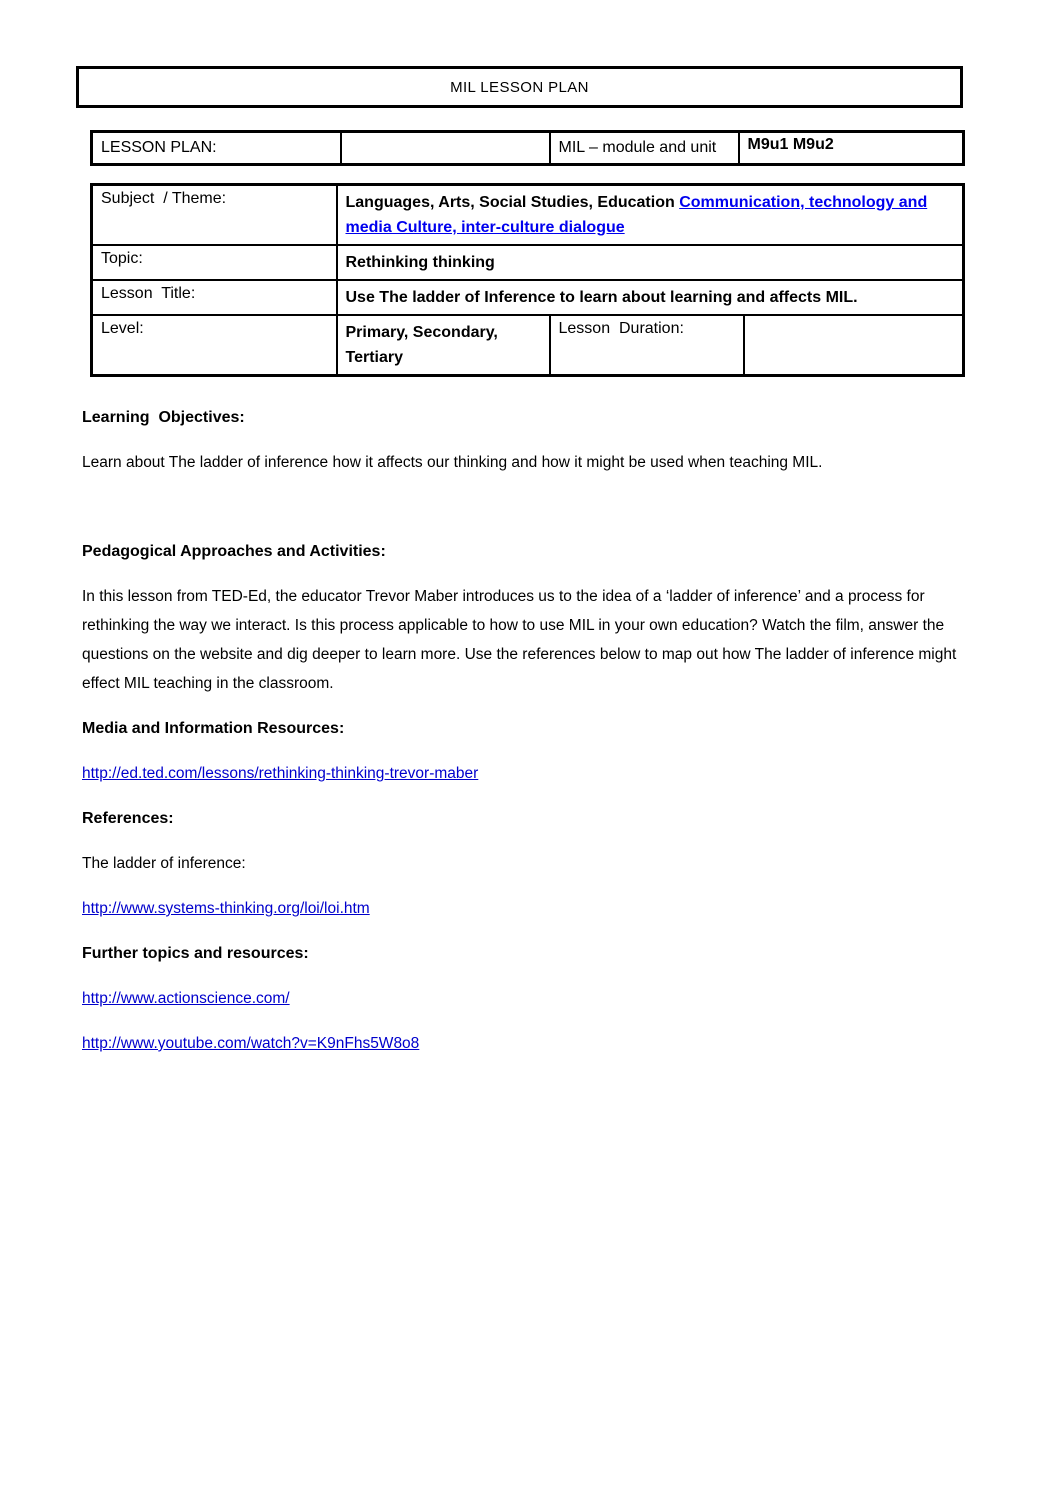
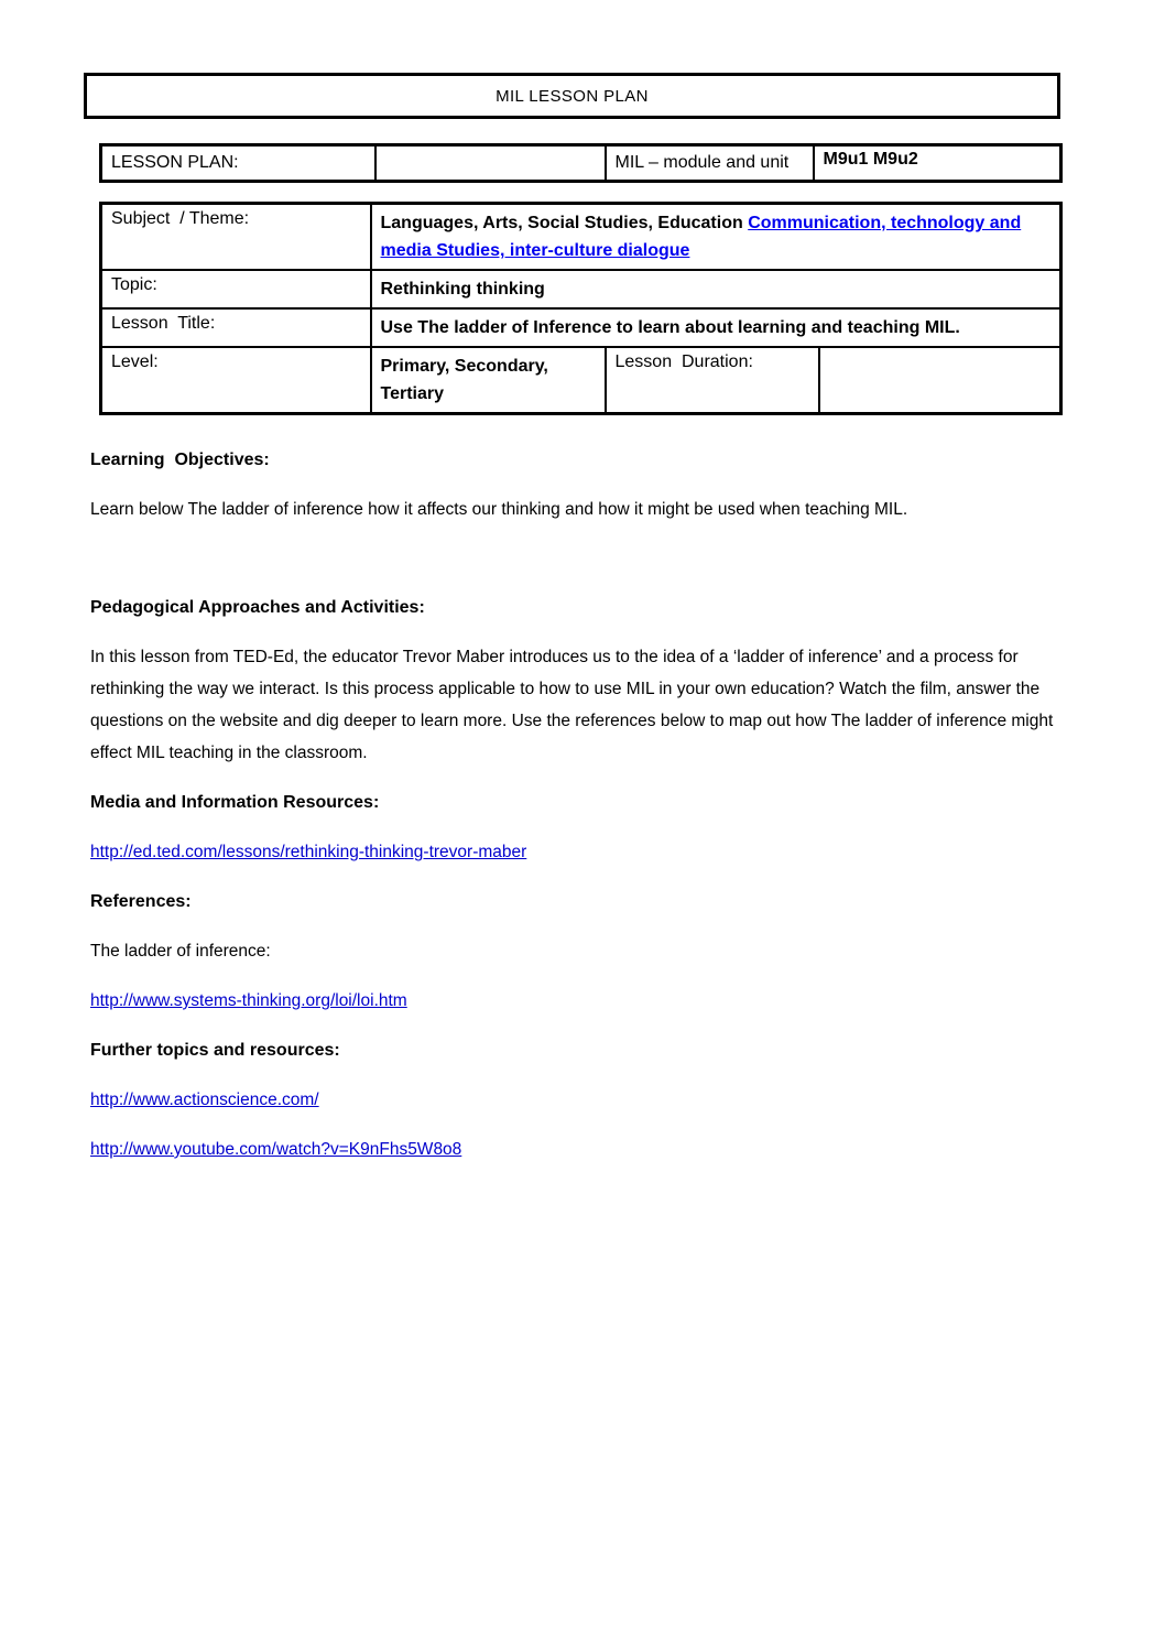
  MIL LESSON PLAN
  LESSON PLAN:		MIL – module and unit	M9u1 M9u2
- Subject / Theme:	Languages, Arts, Social Studies, Education Communication, technology and media Culture, inter-culture dialogue
+ Subject / Theme:	Languages, Arts, Social Studies, Education Communication, technology and media Studies, inter-culture dialogue
  Topic:	Rethinking thinking
- Lesson Title:	Use The ladder of Inference to learn about learning and affects MIL.
+ Lesson Title:	Use The ladder of Inference to learn about learning and teaching MIL.
  Level:	Primary, Secondary, Tertiary	Lesson Duration:
  Learning Objectives:
- Learn about The ladder of inference how it affects our thinking and how it might be used when teaching MIL.
+ Learn below The ladder of inference how it affects our thinking and how it might be used when teaching MIL.
  Pedagogical Approaches and Activities:
  In this lesson from TED-Ed, the educator Trevor Maber introduces us to the idea of a ‘ladder of inference’ and a process for rethinking the way we interact. Is this process applicable to how to use MIL in your own education? Watch the film, answer the questions on the website and dig deeper to learn more. Use the references below to map out how The ladder of inference might effect MIL teaching in the classroom.
  Media and Information Resources:
  http://ed.ted.com/lessons/rethinking-thinking-trevor-maber
  References:
  The ladder of inference:
  http://www.systems-thinking.org/loi/loi.htm
  Further topics and resources:
  http://www.actionscience.com/
  http://www.youtube.com/watch?v=K9nFhs5W8o8
